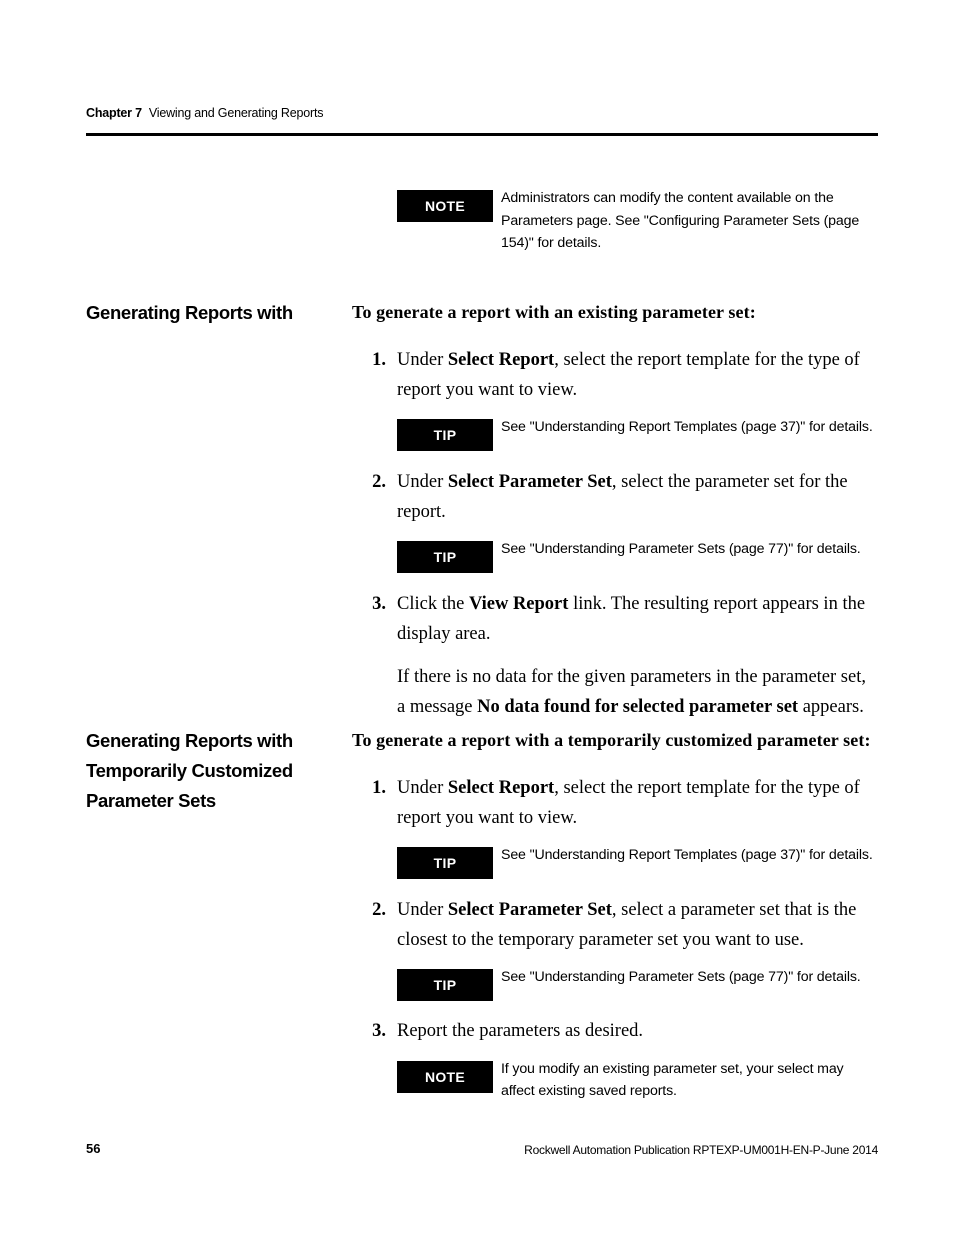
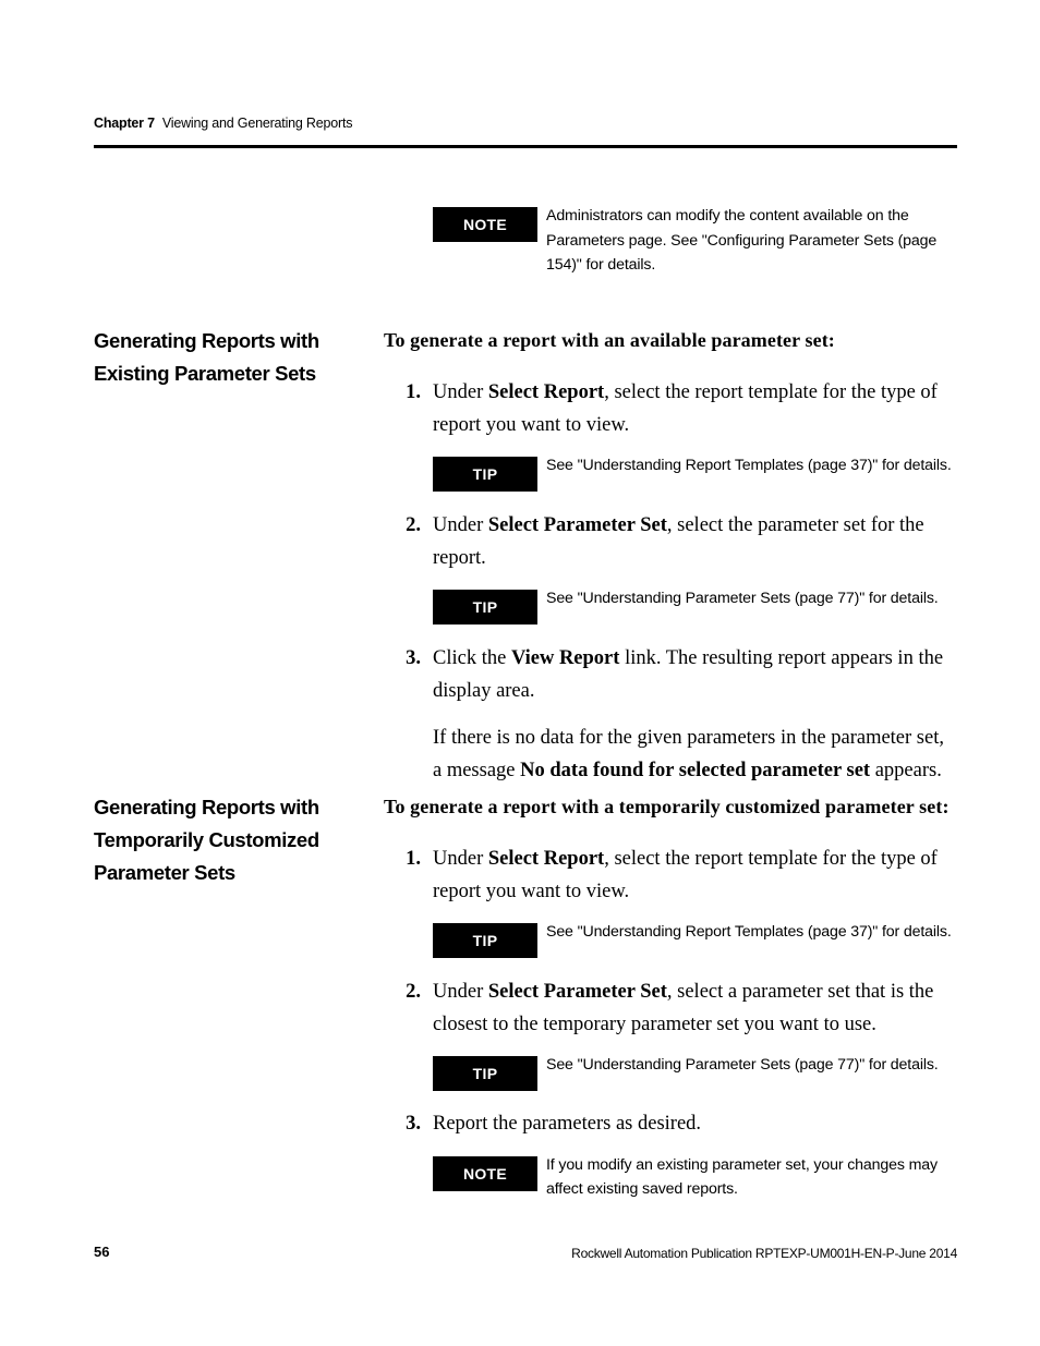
  Chapter 7 Viewing and Generating Reports
  NOTE
  Administrators can modify the content available on the Parameters page. See "Configuring Parameter Sets (page 154)" for details.
  Generating Reports with
+ Existing Parameter Sets
- To generate a report with an existing parameter set:
+ To generate a report with an available parameter set:
  1.
  Under Select Report, select the report template for the type of report you want to view.
  TIP
  See "Understanding Report Templates (page 37)" for details.
  2.
  Under Select Parameter Set, select the parameter set for the report.
  TIP
  See "Understanding Parameter Sets (page 77)" for details.
  3.
  Click the View Report link. The resulting report appears in the display area.
  If there is no data for the given parameters in the parameter set, a message No data found for selected parameter set appears.
  Generating Reports with
  Temporarily Customized
  Parameter Sets
  To generate a report with a temporarily customized parameter set:
  1.
  Under Select Report, select the report template for the type of report you want to view.
  TIP
  See "Understanding Report Templates (page 37)" for details.
  2.
  Under Select Parameter Set, select a parameter set that is the closest to the temporary parameter set you want to use.
  TIP
  See "Understanding Parameter Sets (page 77)" for details.
  3.
  Report the parameters as desired.
  NOTE
- If you modify an existing parameter set, your select may affect existing saved reports.
+ If you modify an existing parameter set, your changes may affect existing saved reports.
  56
  Rockwell Automation Publication RPTEXP-UM001H-EN-P-June 2014
